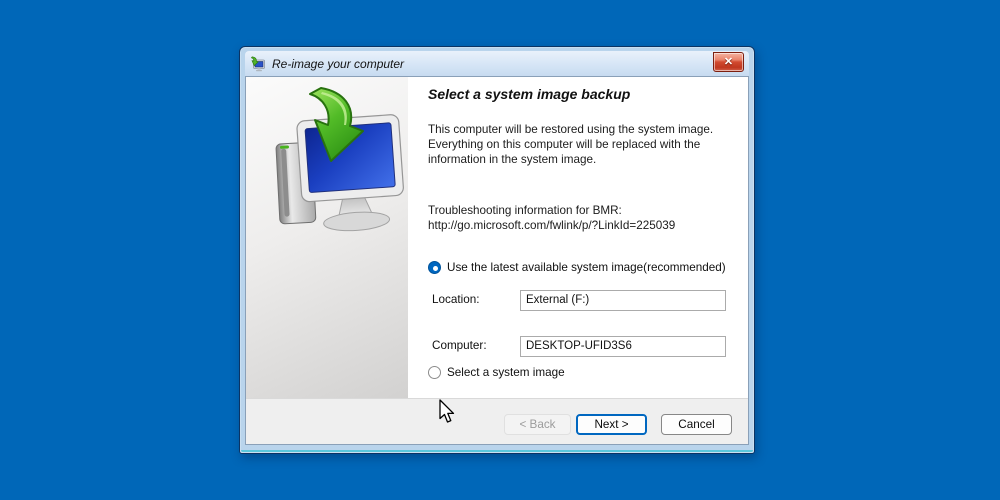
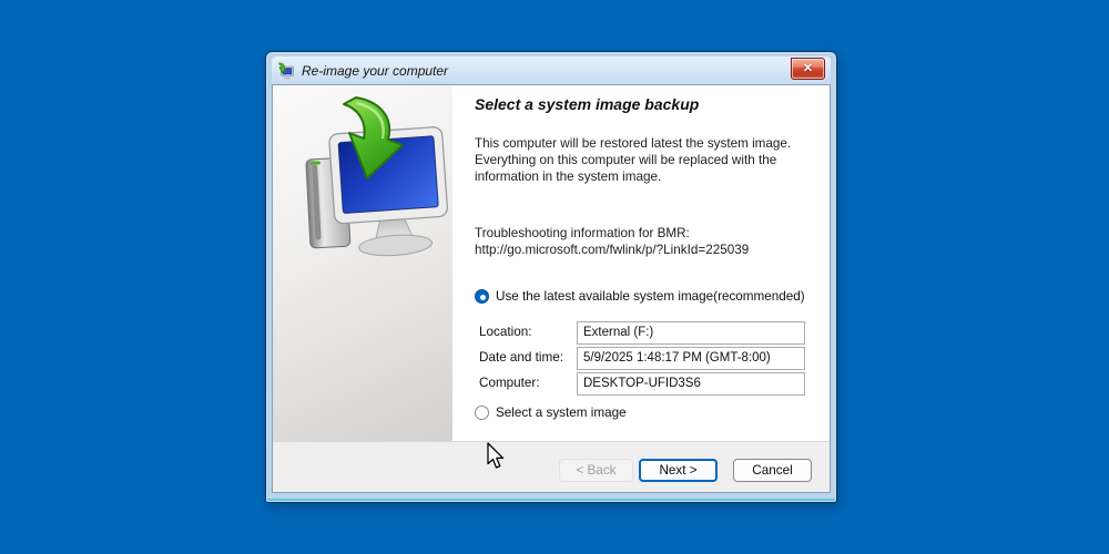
  Re-image your computer
  ✕
  Select a system image backup
- This computer will be restored using the system image.
+ This computer will be restored latest the system image.
  Everything on this computer will be replaced with the
  information in the system image.
  Troubleshooting information for BMR:
  http://go.microsoft.com/fwlink/p/?LinkId=225039
  Use the latest available system image(recommended)
  Location:
  External (F:)
+ Date and time:
+ 5/9/2025 1:48:17 PM (GMT-8:00)
  Computer:
  DESKTOP-UFID3S6
  Select a system image
  < Back
  Next >
  Cancel
